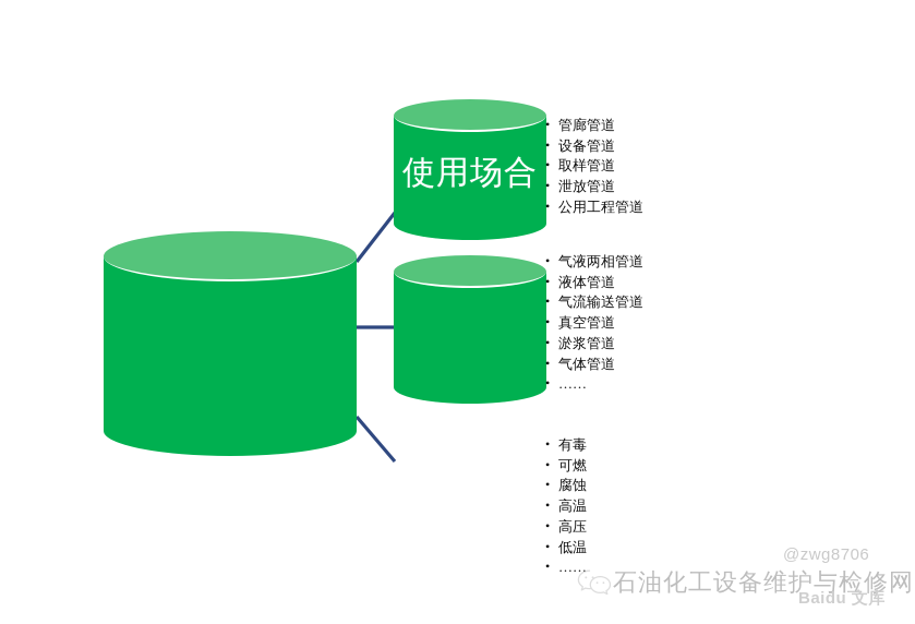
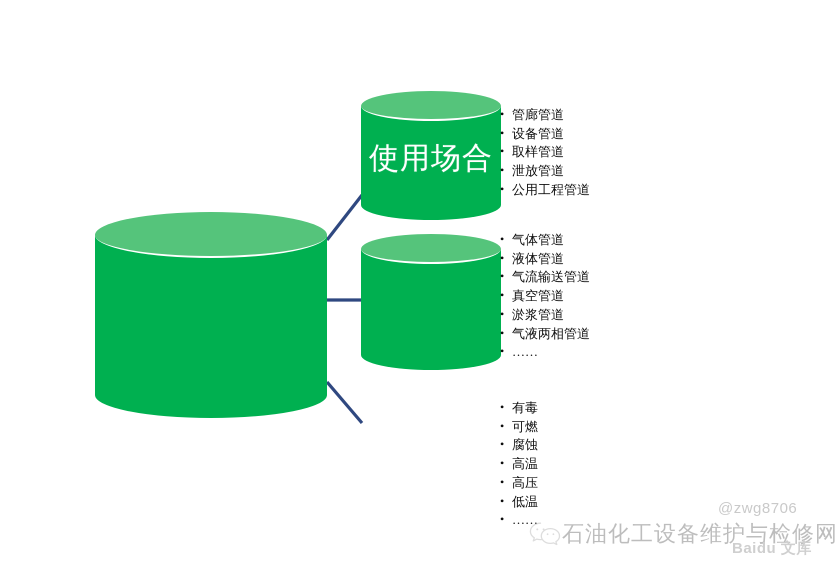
  使用场合
  管廊管道
  设备管道
  取样管道
  泄放管道
  公用工程管道
- 气液两相管道
+ 气体管道
  液体管道
  气流输送管道
  真空管道
  淤浆管道
- 气体管道
+ 气液两相管道
  ……
  有毒
  可燃
  腐蚀
  高温
  高压
  低温
  ……
  @zwg8706
  石油化工设备维护与检修网
  Baidu 文库
